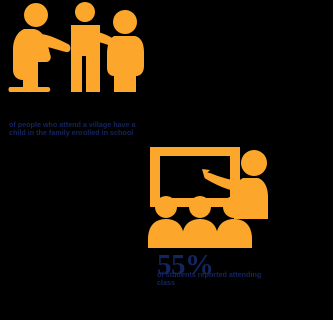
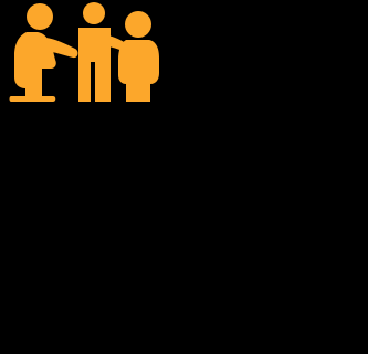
- of people who attend a village have a child in the family enrolled in school
- 55%
- of students reported attending class
